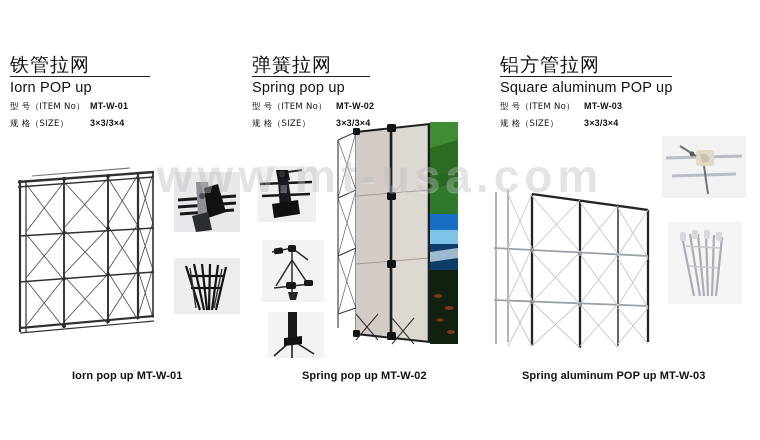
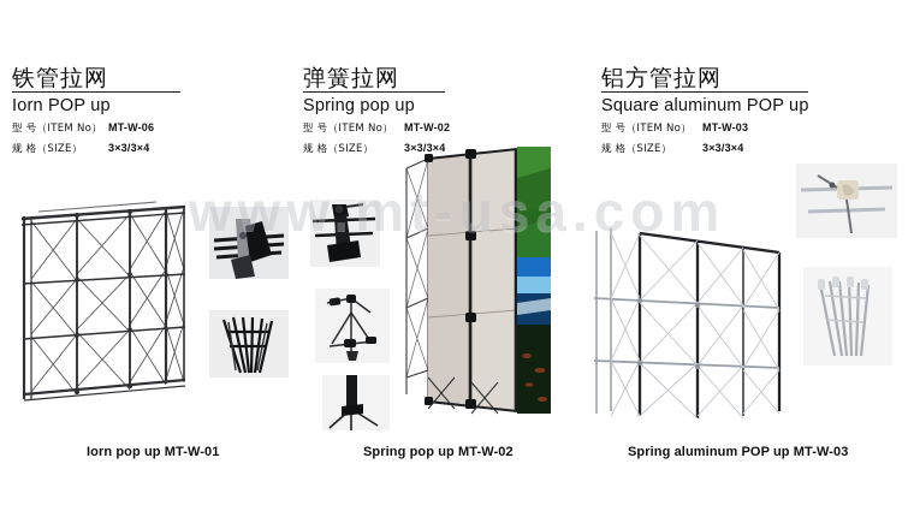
  铁管拉网
  Iorn POP up
  型 号（ITEM No）
- MT-W-01
+ MT-W-06
  规 格（SIZE）
  3×3/3×4
  Iorn pop up MT-W-01
  弹簧拉网
  Spring pop up
  型 号（ITEM No）
  MT-W-02
  规 格（SIZE）
  3×3/3×4
  Spring pop up MT-W-02
  铝方管拉网
  Square aluminum POP up
  型 号（ITEM No）
  MT-W-03
  规 格（SIZE）
  3×3/3×4
  Spring aluminum POP up MT-W-03
  www.mt-usa.com
